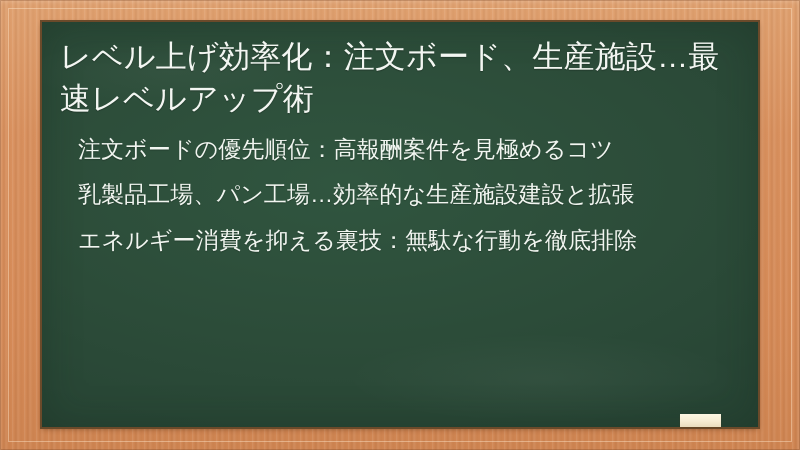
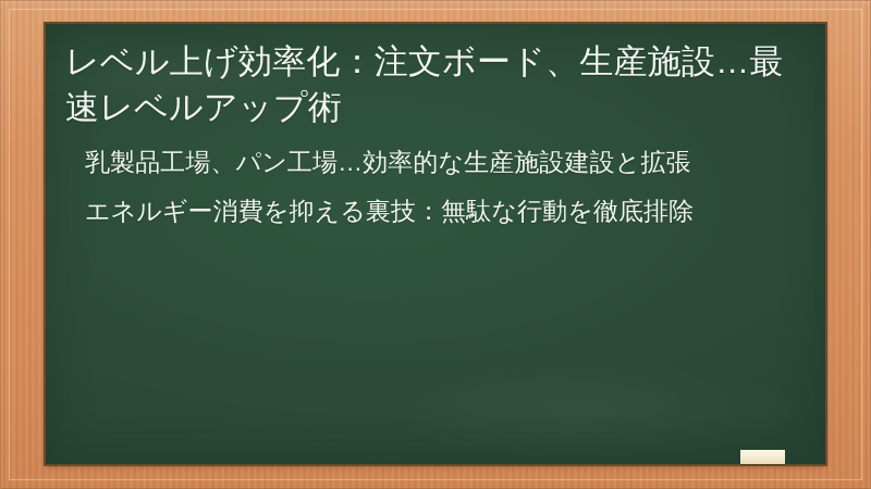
  レベル上げ効率化：注文ボード、生産施設…最速レベルアップ術
- 注文ボードの優先順位：高報酬案件を見極めるコツ
  乳製品工場、パン工場…効率的な生産施設建設と拡張
  エネルギー消費を抑える裏技：無駄な行動を徹底排除
